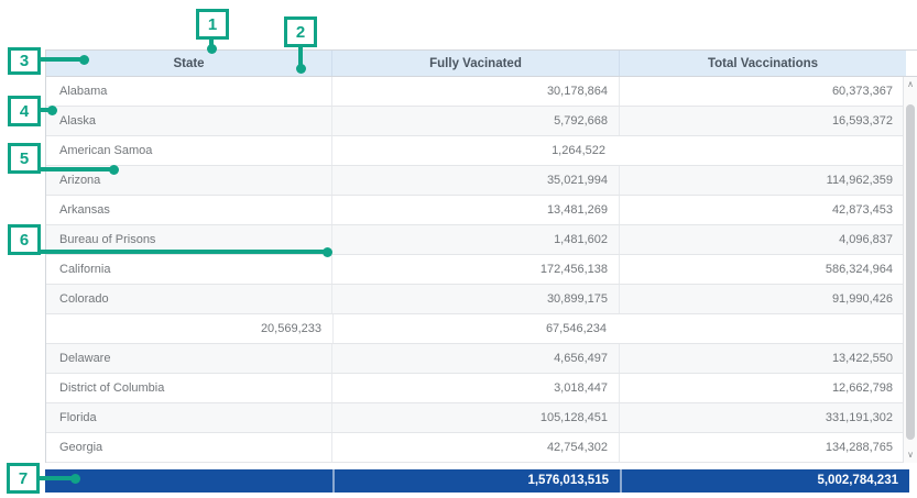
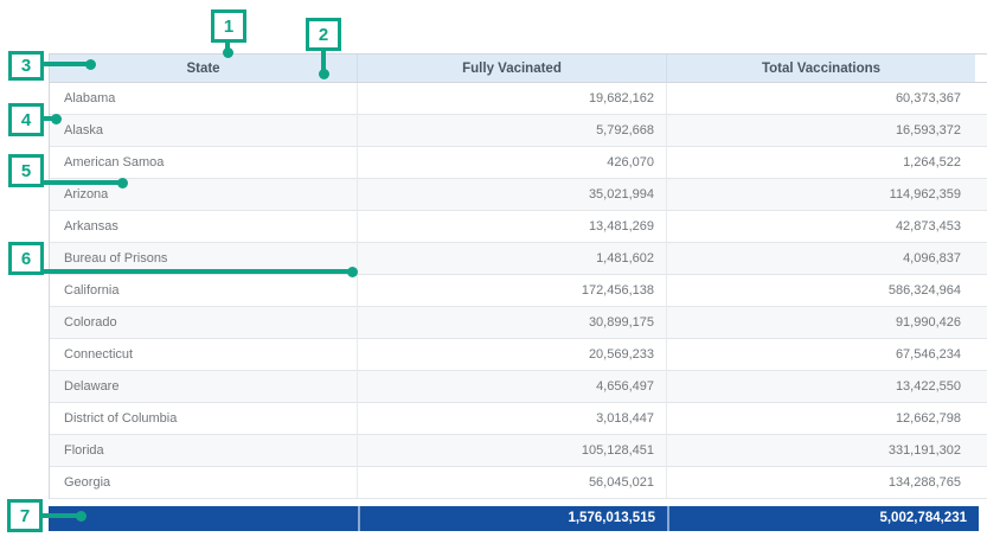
  State
  Fully Vacinated
  Total Vaccinations
  Alabama
- 30,178,864
+ 19,682,162
  60,373,367
  Alaska
  5,792,668
  16,593,372
  American Samoa
+ 426,070
  1,264,522
  Arizona
  35,021,994
  114,962,359
  Arkansas
  13,481,269
  42,873,453
  Bureau of Prisons
  1,481,602
  4,096,837
  California
  172,456,138
  586,324,964
  Colorado
  30,899,175
  91,990,426
+ Connecticut
  20,569,233
  67,546,234
  Delaware
  4,656,497
  13,422,550
  District of Columbia
  3,018,447
  12,662,798
  Florida
  105,128,451
  331,191,302
  Georgia
- 42,754,302
+ 56,045,021
  134,288,765
- ∧
- ∨
  1,576,013,515
  5,002,784,231
  1
  2
  3
  4
  5
  6
  7
